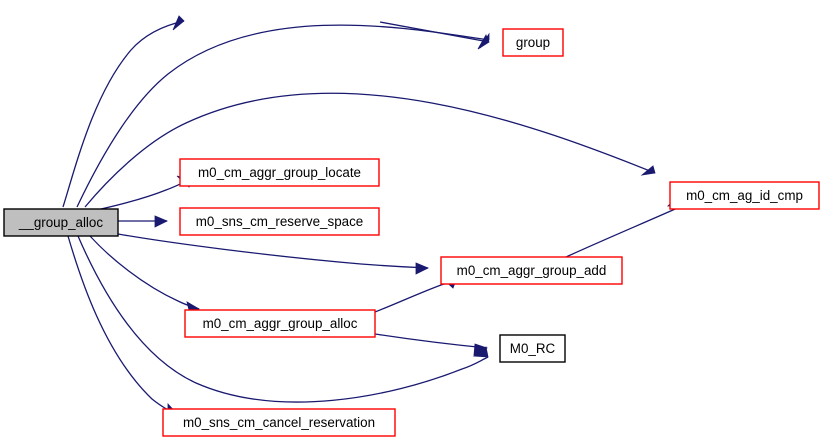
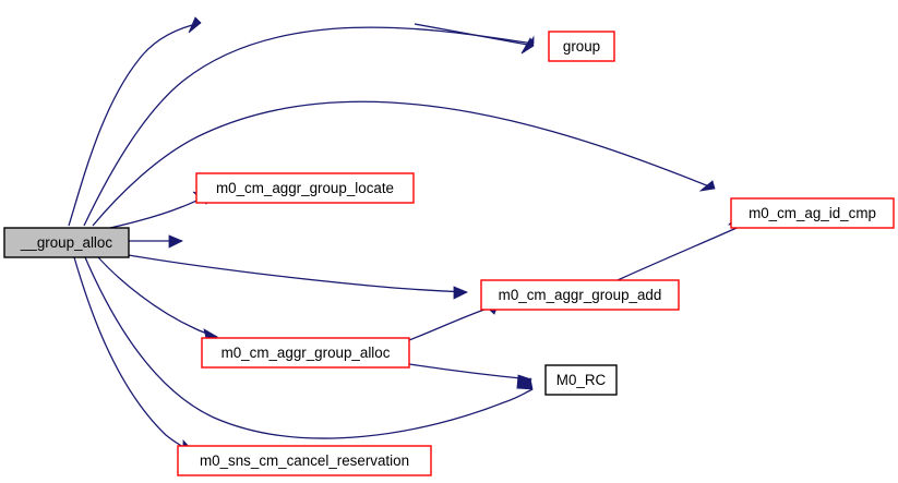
  __group_alloc
  group
  m0_cm_aggr_group_locate
- m0_sns_cm_reserve_space
  m0_cm_ag_id_cmp
  m0_cm_aggr_group_add
  m0_cm_aggr_group_alloc
  M0_RC
  m0_sns_cm_cancel_reservation
